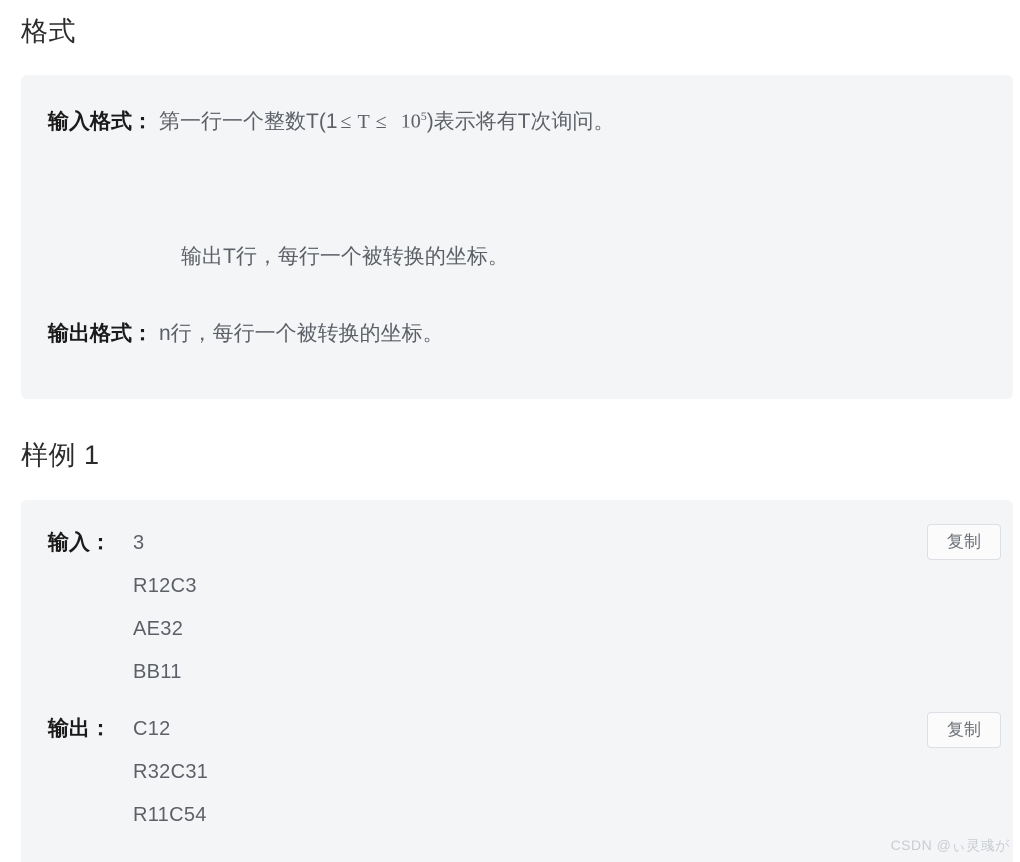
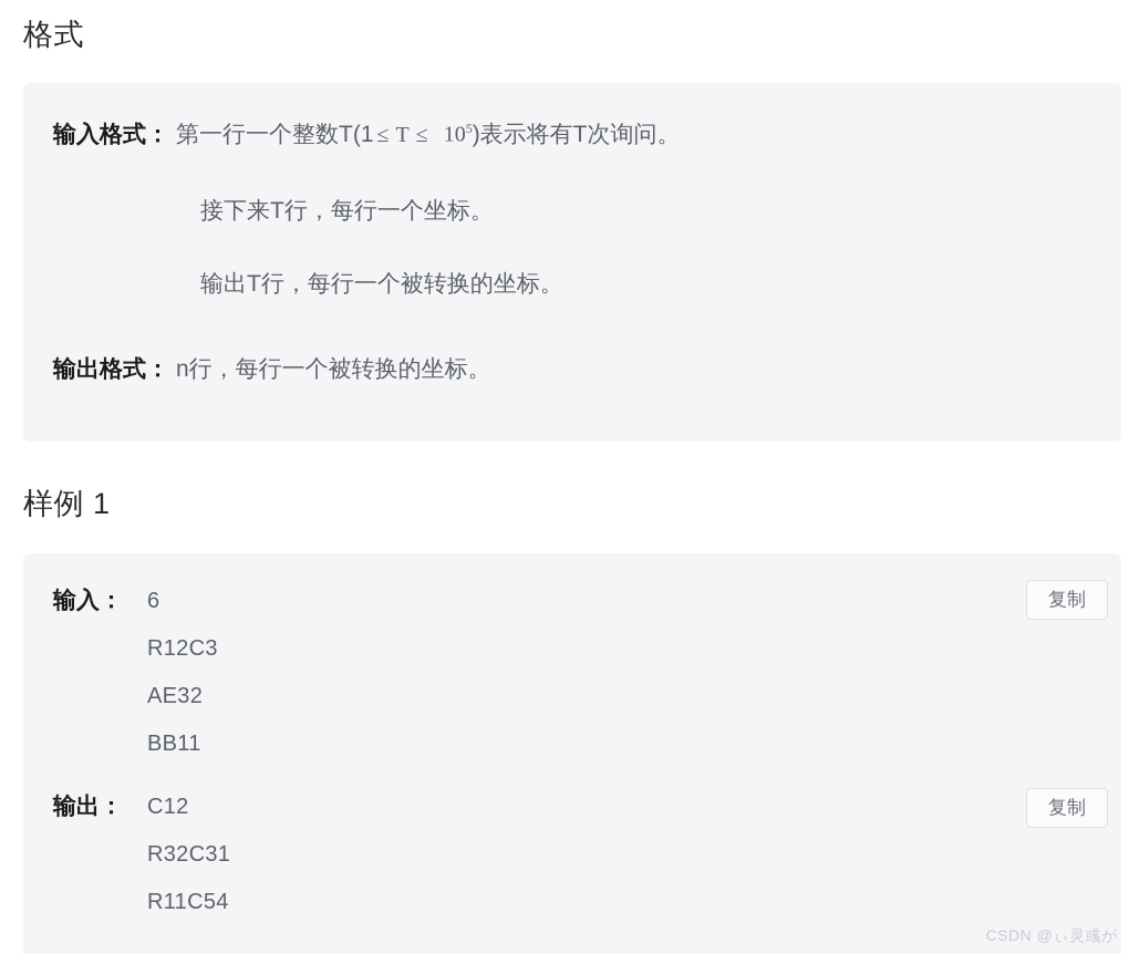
  格式
  输入格式：
  第一行一个整数T(1
  ≤
  T
  ≤
  105
  )表示将有T次询问。
+ 接下来T行，每行一个坐标。
  输出T行，每行一个被转换的坐标。
  输出格式：
  n行，每行一个被转换的坐标。
  样例 1
  输入：
- 3
+ 6
  R12C3
  AE32
  BB11
  复制
  输出：
  C12
  R32C31
  R11C54
  复制
  CSDN @ぃ灵彧が
